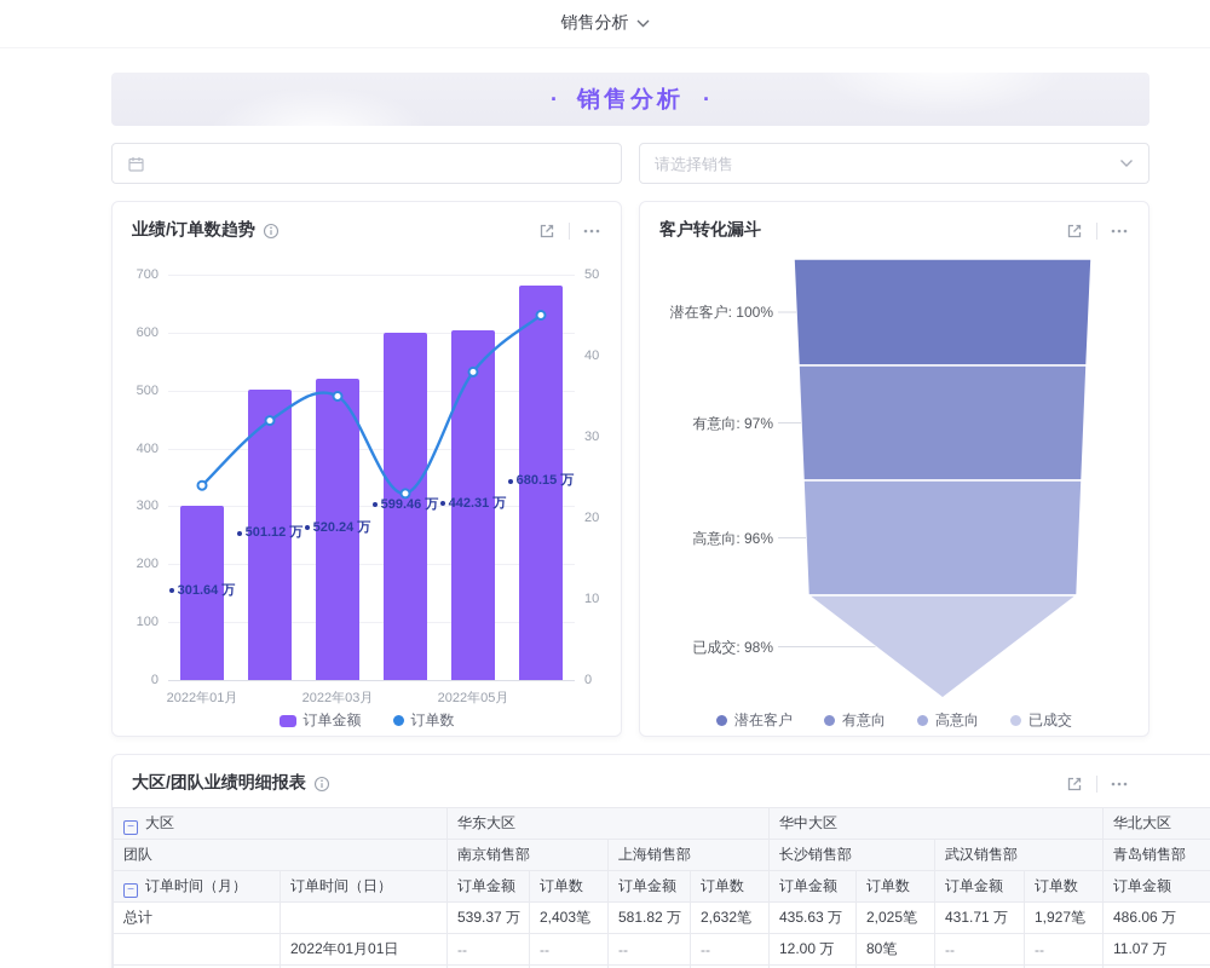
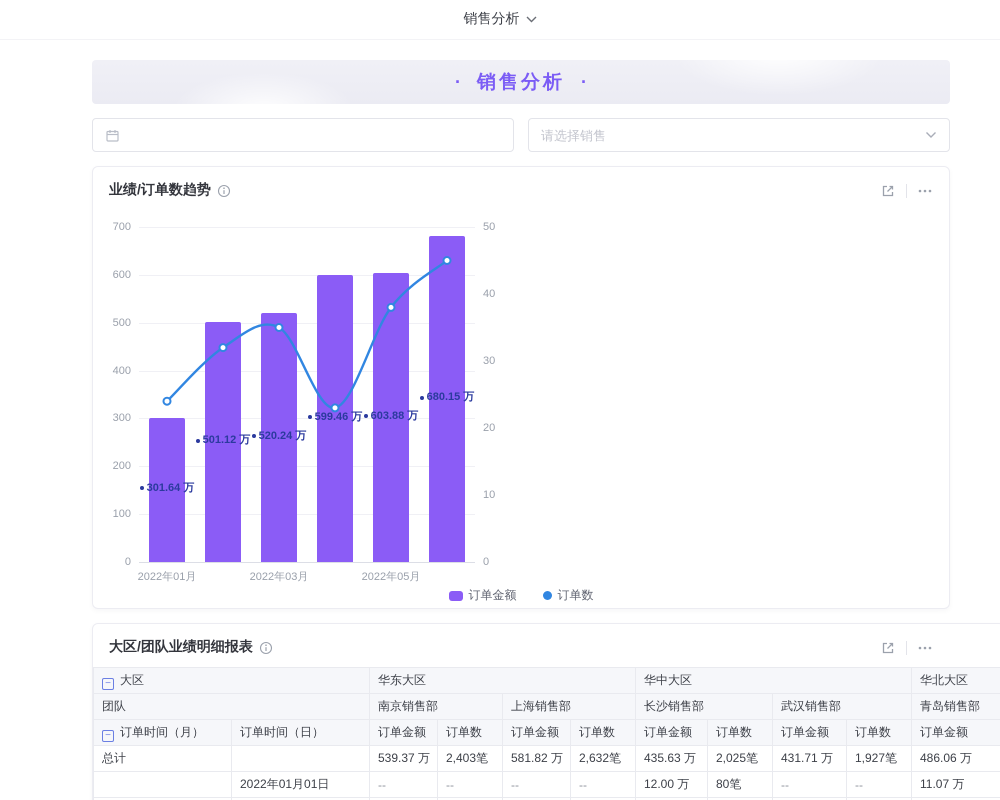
  销售分析
  ·
  销售分析
  ·
  请选择销售
  业绩/订单数趋势
  0
  100
  200
  300
  400
  500
  600
  700
  0
  10
  20
  30
  40
  50
  2022年01月
  2022年03月
  2022年05月
  301.64 万
  501.12 万
  520.24 万
  599.46 万
- 442.31 万
+ 603.88 万
  680.15 万
  订单金额
  订单数
- 客户转化漏斗
- 潜在客户: 100%
- 有意向: 97%
- 高意向: 96%
- 已成交: 98%
- 潜在客户
- 有意向
- 高意向
- 已成交
  大区/团队业绩明细报表
  − 大区	华东大区	华中大区	华北大区
  团队	南京销售部	上海销售部	长沙销售部	武汉销售部	青岛销售部
  − 订单时间（月）	订单时间（日）	订单金额	订单数	订单金额	订单数	订单金额	订单数	订单金额	订单数	订单金额
  总计		539.37 万	2,403笔	581.82 万	2,632笔	435.63 万	2,025笔	431.71 万	1,927笔	486.06 万
  	2022年01月01日	--	--	--	--	12.00 万	80笔	--	--	11.07 万
